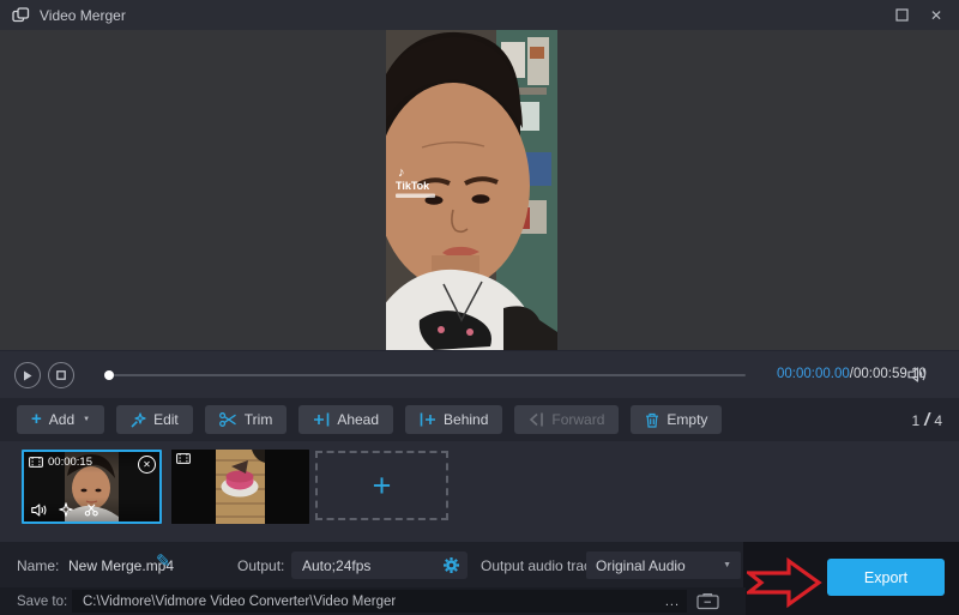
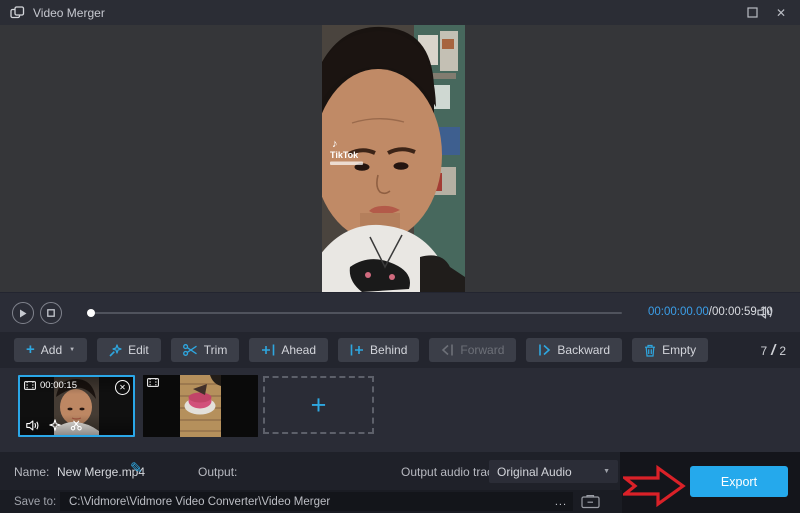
  Video Merger
  ✕
  ♪
  TikTok
  00:00:00.00/00:00:5910
  +
  Add
  Edit
  Trim
  Ahead
  Behind
  Forward
+ Backward
  Empty
- 1
+ 7
  /
- 4
+ 2
  00:00:15
  ✕
  +
  Name:
  New Merge.mp4
  ✎
  Output:
- Auto;24fps
  Output audio tra
  Original Audio
  Save to:
  C:\Vidmore\Vidmore Video Converter\Video Merger
  ...
  Export
